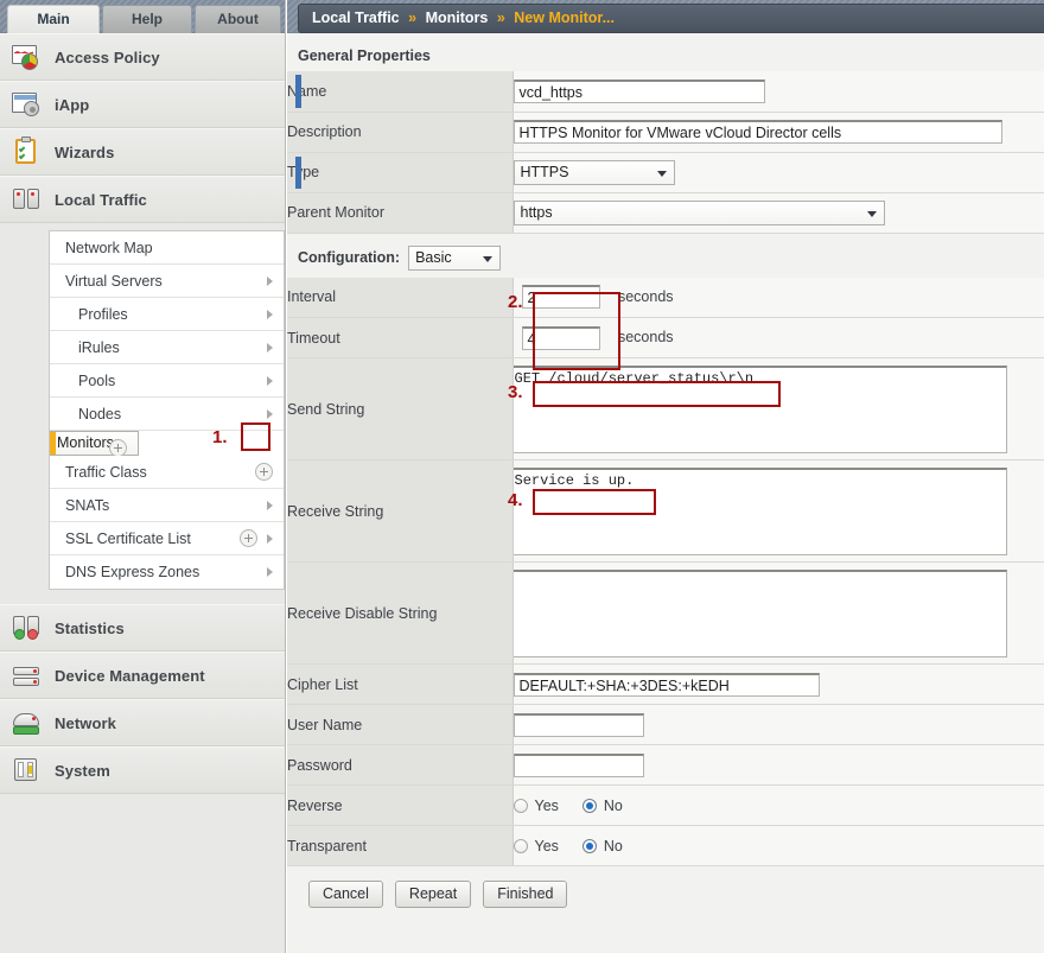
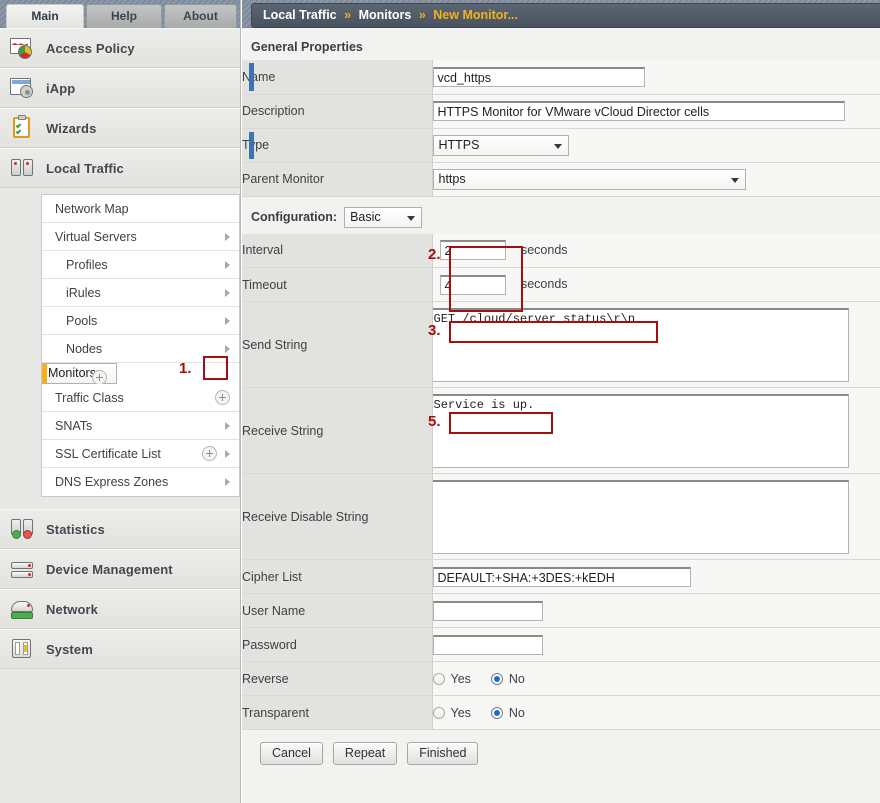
  Main
  Help
  About
  Access Policy
  iApp
  Wizards
  Local Traffic
  Network Map
  Virtual Servers
  Profiles
  iRules
  Pools
  Nodes
  Monitor
  Traffic Class
  SNATs
  SSL Certificate List
  DNS Express Zones
  Statistics
  Device Management
  Network
  System
  1.
  Local Traffic » Monitors » New Monitor...
  General Properties
  Name	vcd_https
  Description	HTTPS Monitor for VMware vCloud Director cells
  Type	HTTPS
  Parent Monitor	https
  Configuration:
  Basic
  Interval	2 seconds
  Timeout	4 seconds
  Send String	GET /cloud/server_status\r\n
  Receive String	Service is up.
  Receive Disable String
  Cipher List	DEFAULT:+SHA:+3DES:+kEDH
  User Name
  Password
  Reverse	Yes No
  Transparent	Yes No
  Cancel
  Repeat
  Finished
  2.
  3.
- 4.
+ 5.
